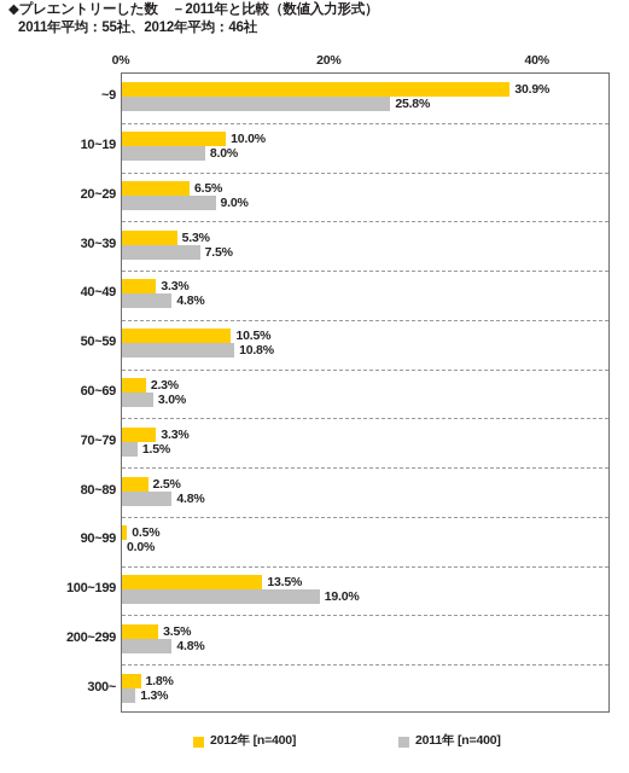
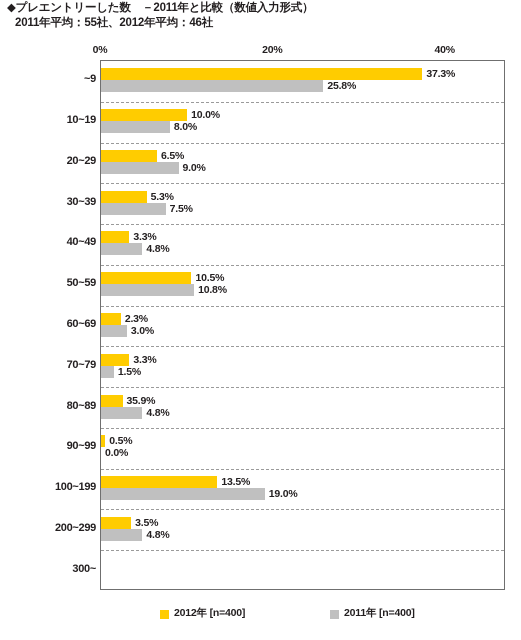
  ◆プレエントリーした数 －2011年と比較（数値入力形式）
  2011年平均：55社、2012年平均：46社
  0%
  20%
  40%
  ~9
  10~19
  20~29
  30~39
  40~49
  50~59
  60~69
  70~79
  80~89
  90~99
  100~199
  200~299
  300~
- 30.9%
+ 37.3%
  25.8%
  10.0%
  8.0%
  6.5%
  9.0%
  5.3%
  7.5%
  3.3%
  4.8%
  10.5%
  10.8%
  2.3%
  3.0%
  3.3%
  1.5%
- 2.5%
+ 35.9%
  4.8%
  0.5%
  0.0%
  13.5%
  19.0%
  3.5%
  4.8%
- 1.8%
- 1.3%
  2012年 [n=400]
  2011年 [n=400]
